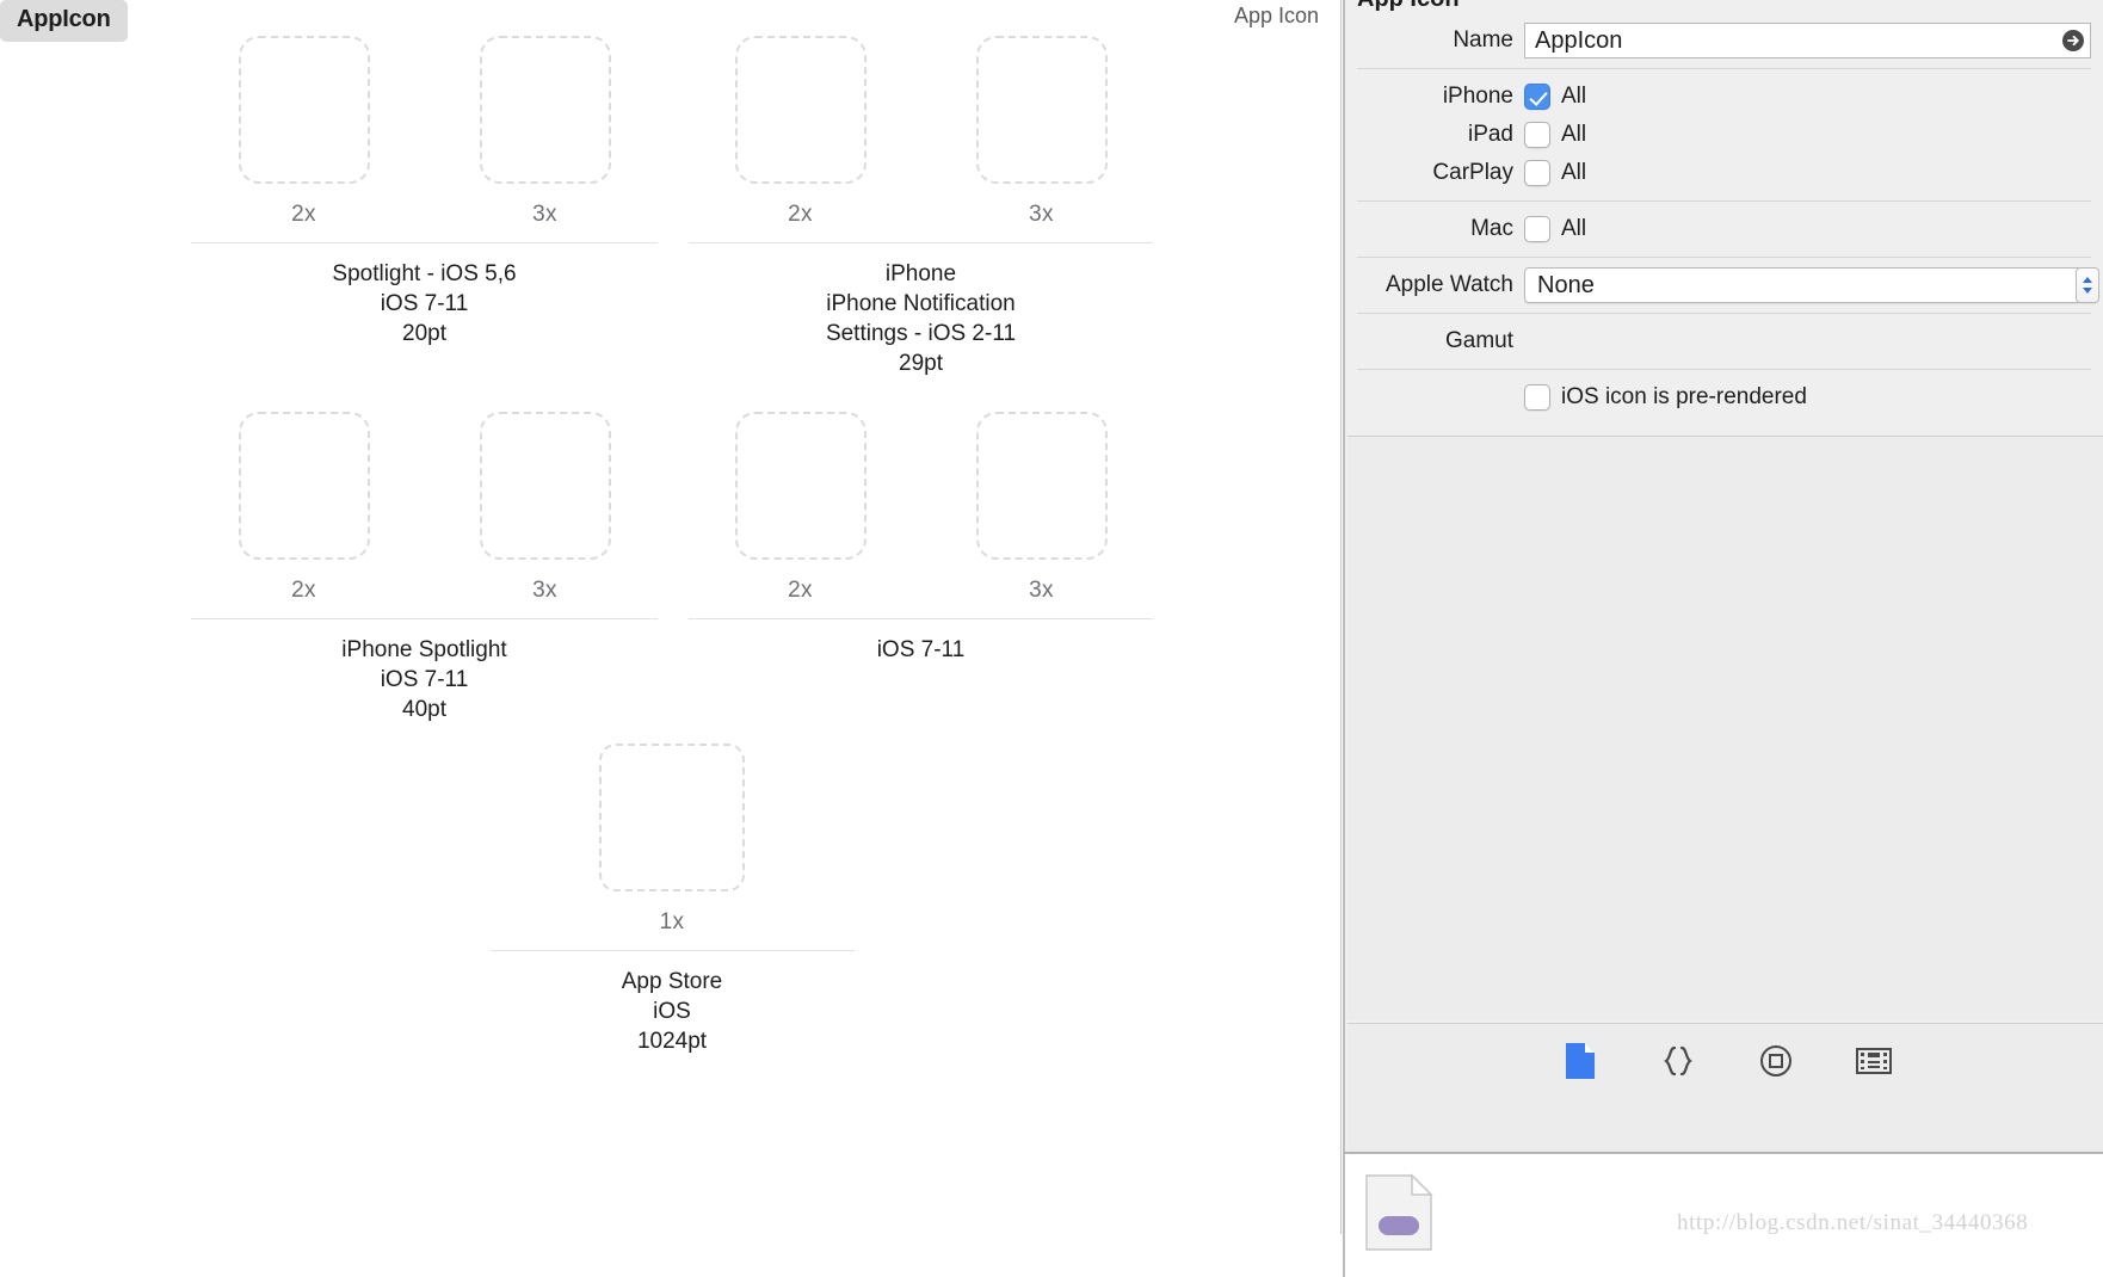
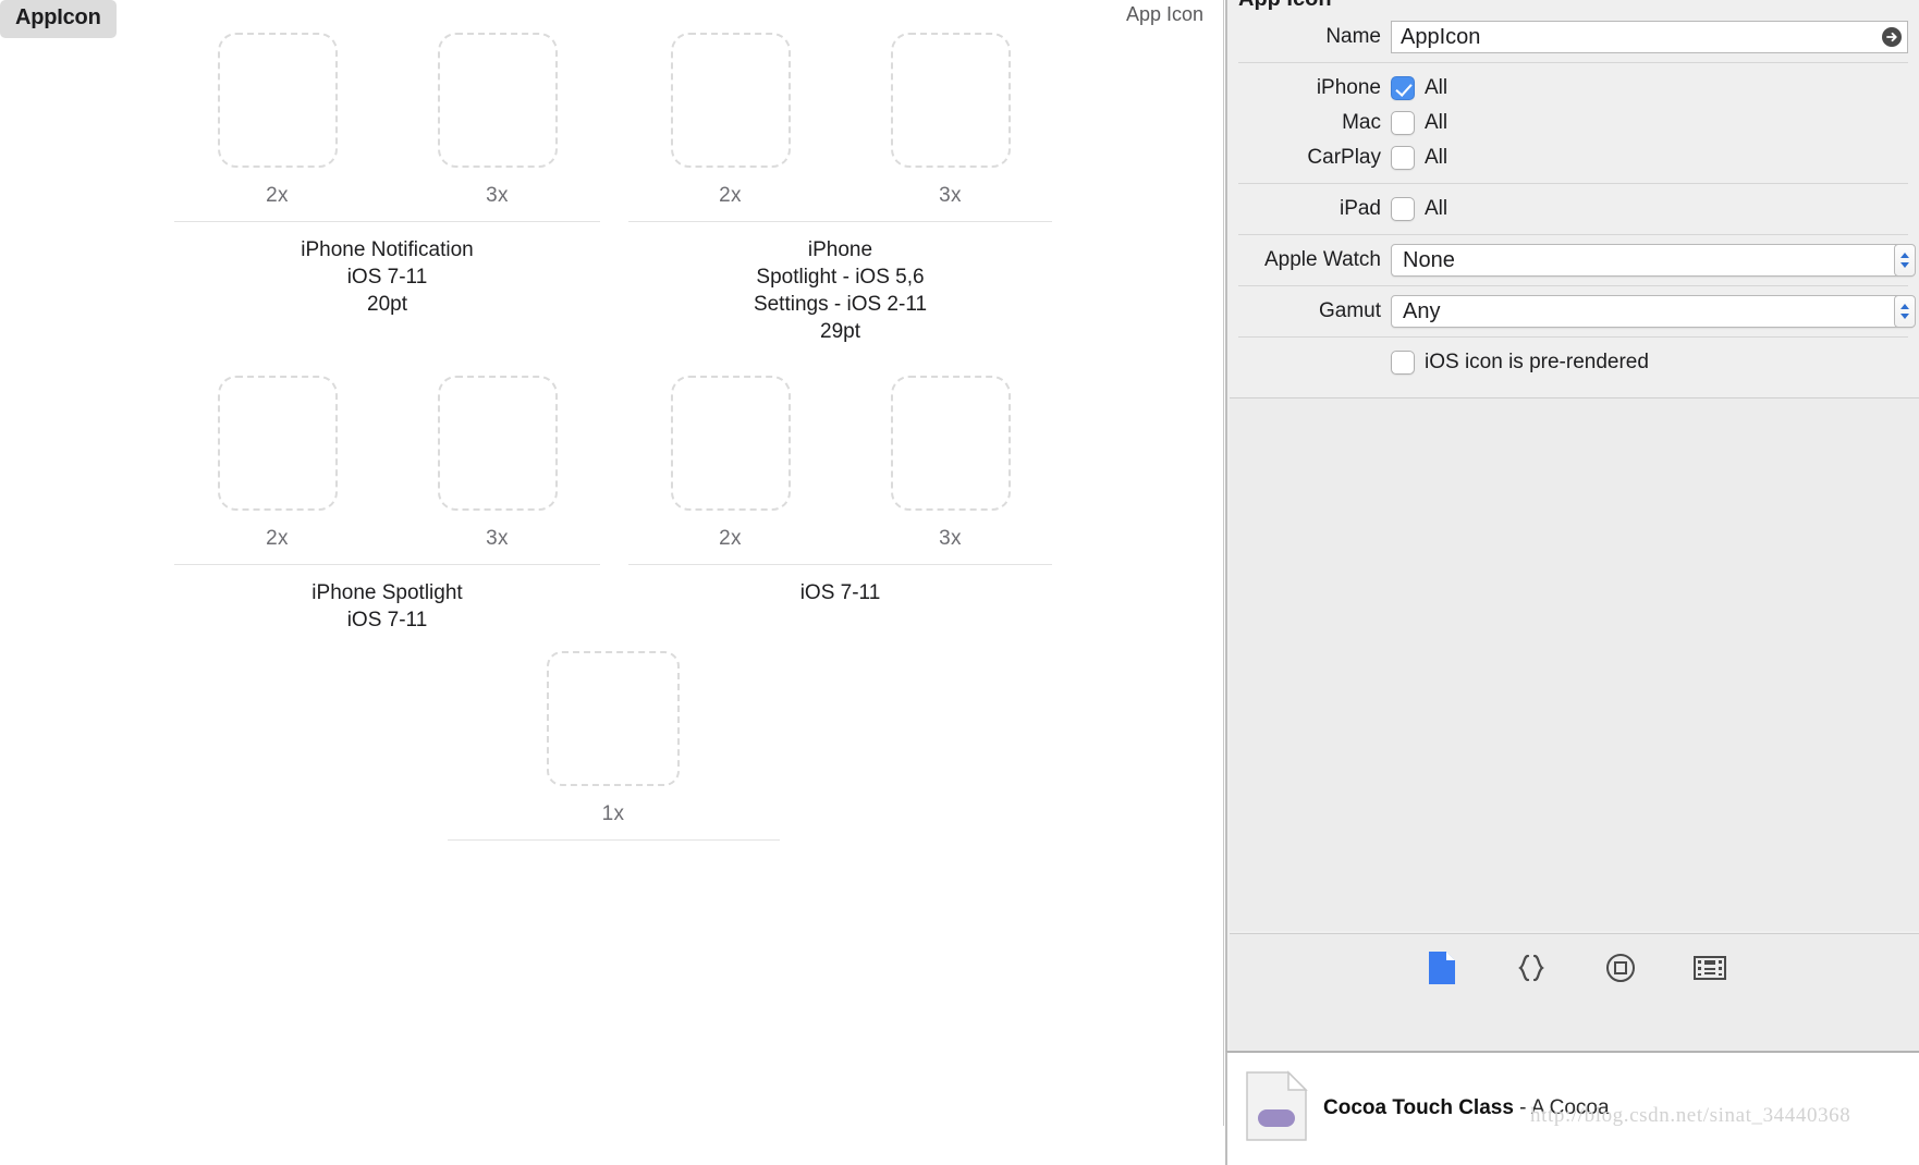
  AppIcon
  App Icon
  2x
  3x
- Spotlight - iOS 5,6
+ iPhone Notification
  iOS 7-11
  20pt
  2x
  3x
  iPhone
- iPhone Notification
+ Spotlight - iOS 5,6
  Settings - iOS 2-11
  29pt
  2x
  3x
  iPhone Spotlight
  iOS 7-11
- 40pt
  2x
  3x
  iOS 7-11
  1x
- App Store
- iOS
- 1024pt
  Name
  AppIcon
  iPhone
  All
- iPad
+ Mac
  All
  CarPlay
  All
- Mac
+ iPad
  All
  Apple Watch
  None
  Gamut
+ Any
  iOS icon is pre-rendered
+ Cocoa Touch Class - A Cocoa
  http://blog.csdn.net/sinat_34440368
